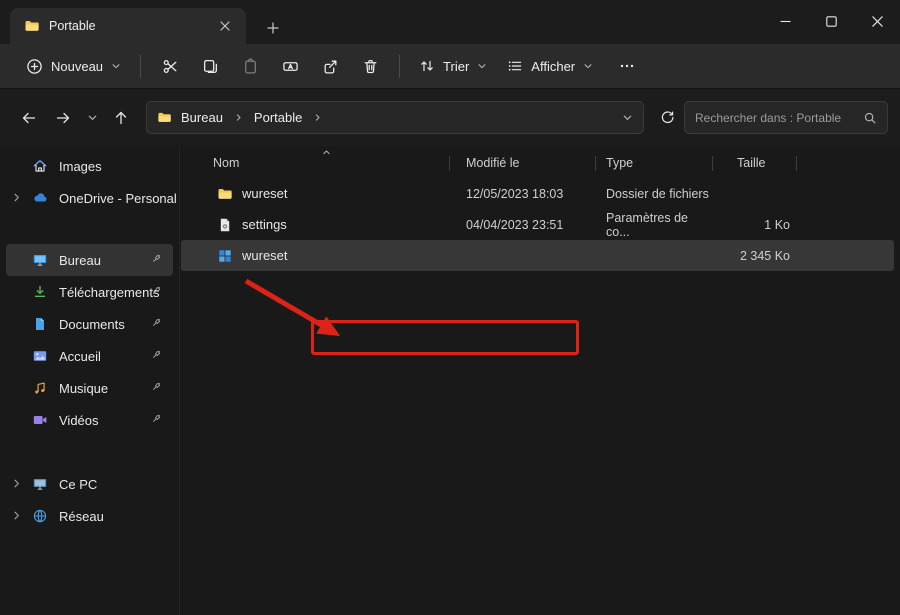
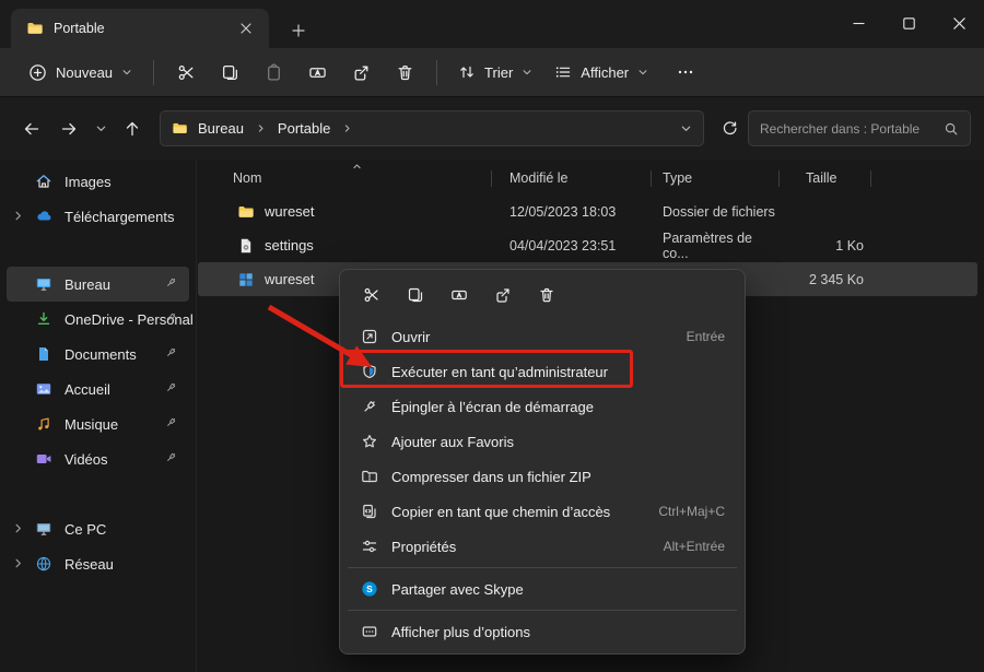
  Portable
  Nouveau
  Trier
  Afficher
  Bureau
  Portable
  Rechercher dans : Portable
  Images
- OneDrive - Personal
+ Téléchargements
  Bureau
- Téléchargements
+ OneDrive - Personal
  Documents
  Accueil
  Musique
  Vidéos
  Ce PC
  Réseau
  Nom
  Modifié le
  Type
  Taille
  wureset
  12/05/2023 18:03
  Dossier de fichiers
  settings
  04/04/2023 23:51
  Paramètres de co...
  1 Ko
  wureset
  2 345 Ko
+ Ouvrir
+ Entrée
+ Exécuter en tant qu’administrateur
+ Épingler à l’écran de démarrage
+ Ajouter aux Favoris
+ Compresser dans un fichier ZIP
+ Copier en tant que chemin d’accès
+ Ctrl+Maj+C
+ Propriétés
+ Alt+Entrée
+ S
+ Partager avec Skype
+ Afficher plus d’options
